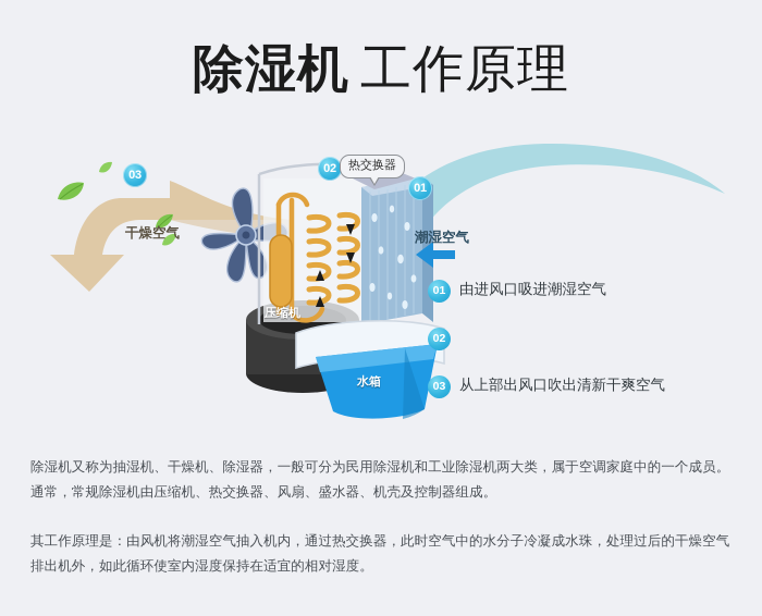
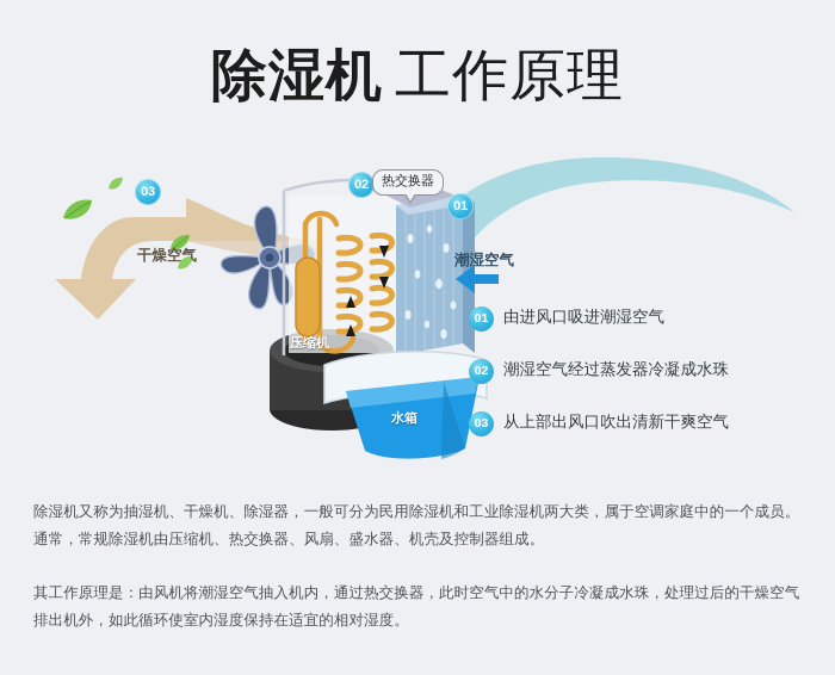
  除湿机 工作原理
  03
  02
  01
  干燥空气
  潮湿空气
  热交换器
  压缩机
  水箱
  01
  由进风口吸进潮湿空气
  02
+ 潮湿空气经过蒸发器冷凝成水珠
  03
  从上部出风口吹出清新干爽空气
  除湿机又称为抽湿机、干燥机、除湿器，一般可分为民用除湿机和工业除湿机两大类，属于空调家庭中的一个成员。通常，常规除湿机由压缩机、热交换器、风扇、盛水器、机壳及控制器组成。
  其工作原理是：由风机将潮湿空气抽入机内，通过热交换器，此时空气中的水分子冷凝成水珠，处理过后的干燥空气排出机外，如此循环使室内湿度保持在适宜的相对湿度。
